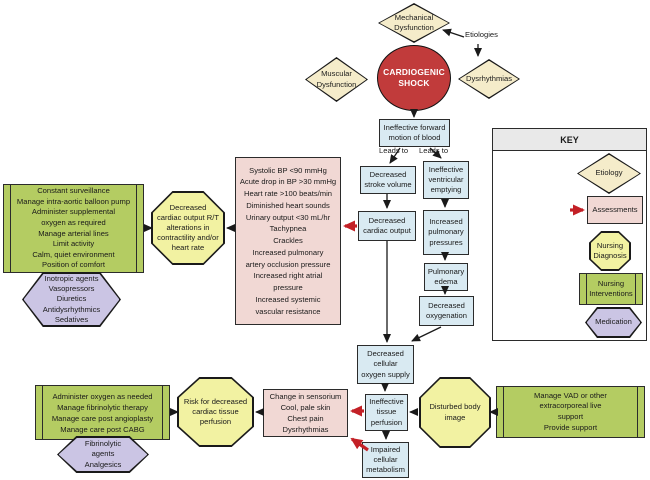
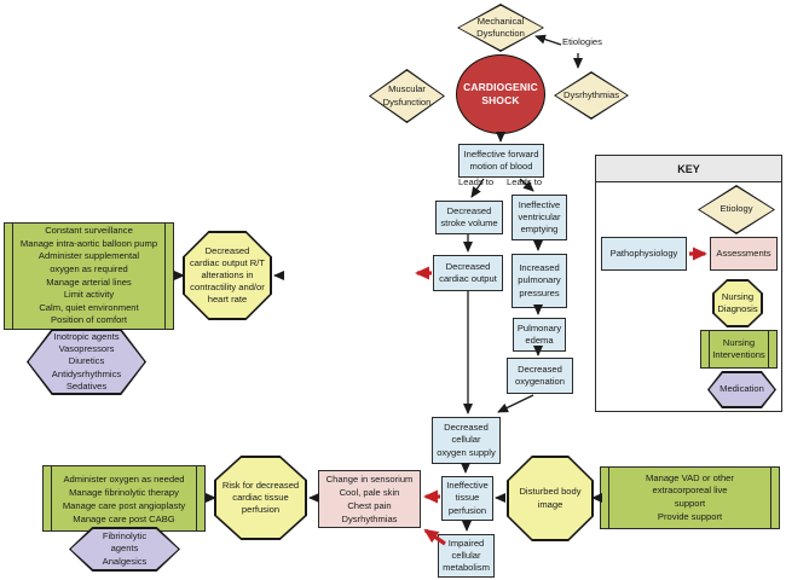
  Mechanical
  Dysfunction
  Muscular
  Dysfunction
  Dysrhythmias
  CARDIOGENIC
  SHOCK
  Etiologies
  Ineffective forward
  motion of blood
  Lead to
  Leads to
  Decreased
  stroke volume
  Ineffective
  ventricular
  emptying
  Decreased
  cardiac output
  Increased
  pulmonary
  pressures
  Pulmonary
  edema
  Decreased
  oxygenation
  Decreased
  cellular
  oxygen supply
  Ineffective
  tissue
  perfusion
  Impaired
  cellular
  metabolism
  Constant surveillance
  Manage intra-aortic balloon pump
  Administer supplemental
  oxygen as required
  Manage arterial lines
  Limit activity
  Calm, quiet environment
  Position of comfort
  Inotropic agents
  Vasopressors
  Diuretics
  Antidysrhythmics
  Sedatives
  Decreased
  cardiac output R/T
  alterations in
  contractility and/or
  heart rate
- Systolic BP <90 mmHg
- Acute drop in BP >30 mmHg
- Heart rate >100 beats/min
- Diminished heart sounds
- Urinary output <30 mL/hr
- Tachypnea
- Crackles
- Increased pulmonary
- artery occlusion pressure
- Increased right atrial
- pressure
- Increased systemic
- vascular resistance
  Administer oxygen as needed
  Manage fibrinolytic therapy
  Manage care post angioplasty
  Manage care post CABG
  Fibrinolytic
  agents
  Analgesics
  Risk for decreased
  cardiac tissue
  perfusion
  Change in sensorium
  Cool, pale skin
  Chest pain
  Dysrhythmias
  Disturbed body
  image
  Manage VAD or other
  extracorporeal live
  support
  Provide support
  KEY
  Etiology
+ Pathophysiology
  Assessments
  Nursing
  Diagnosis
  Nursing
  Interventions
  Medication
